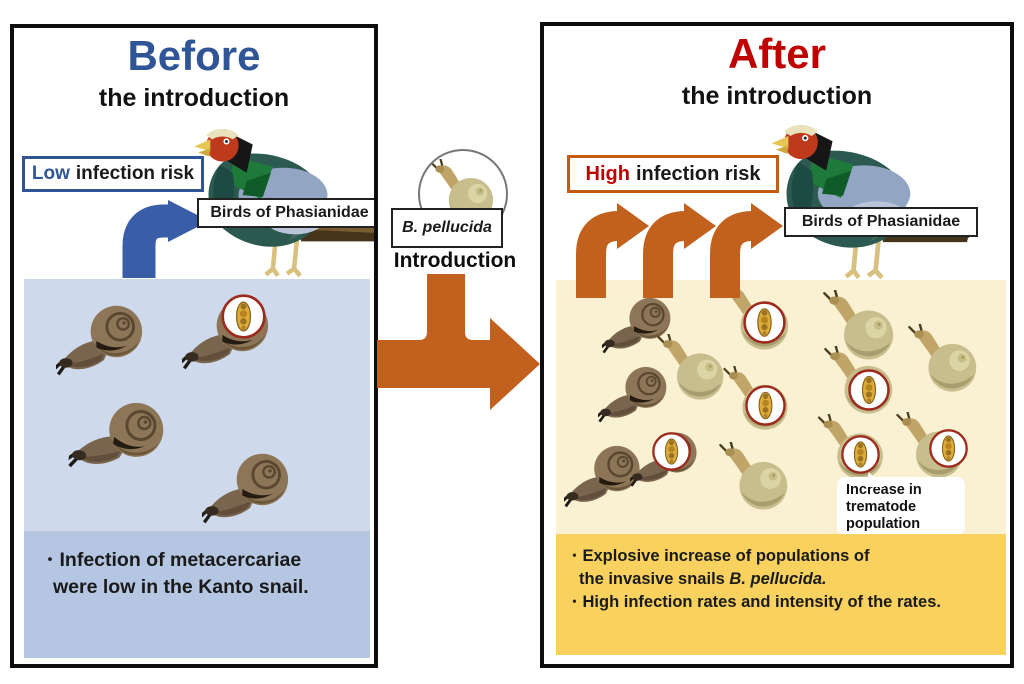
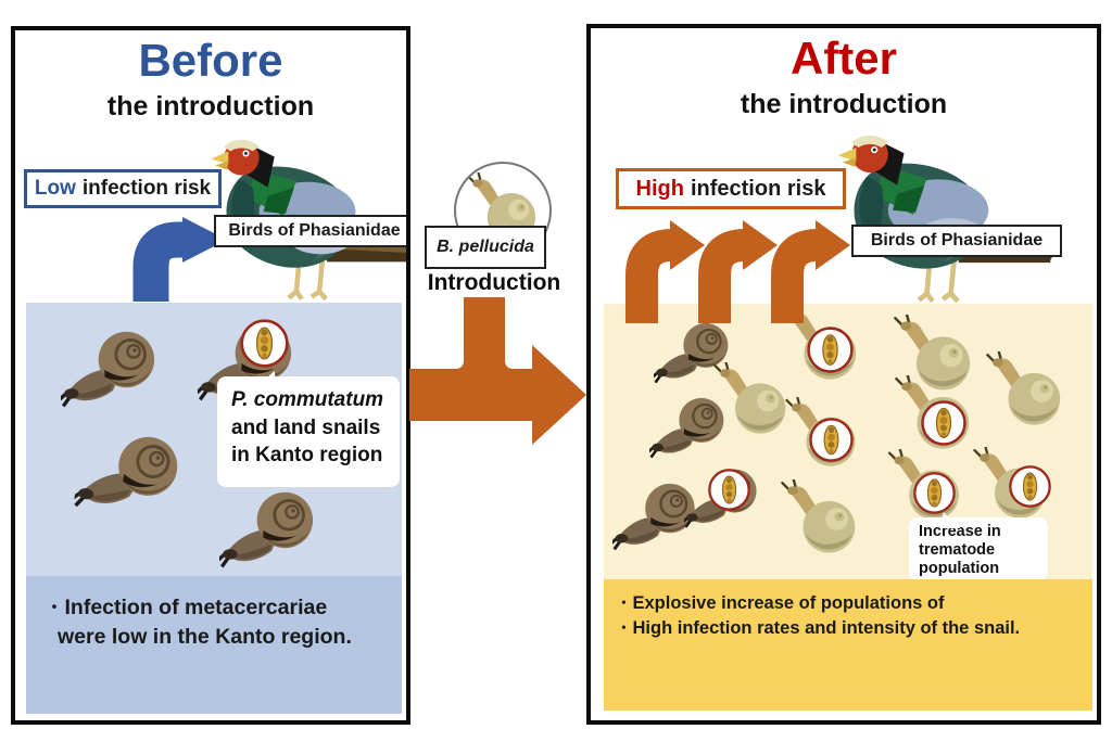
  Before
  the introduction
  Low
  infection risk
  Birds of Phasianidae
+ P. commutatum
+ and land snails
+ in Kanto region
  ・Infection of metacercariae
- were low in the Kanto snail.
+ were low in the Kanto region.
  B. pellucida
  Introduction
  After
  the introduction
  High
  infection risk
  Birds of Phasianidae
  Increase in
  trematode
  population
  ・Explosive increase of populations of
- the invasive snails B. pellucida.
- ・High infection rates and intensity of the rates.
+ ・High infection rates and intensity of the snail.
